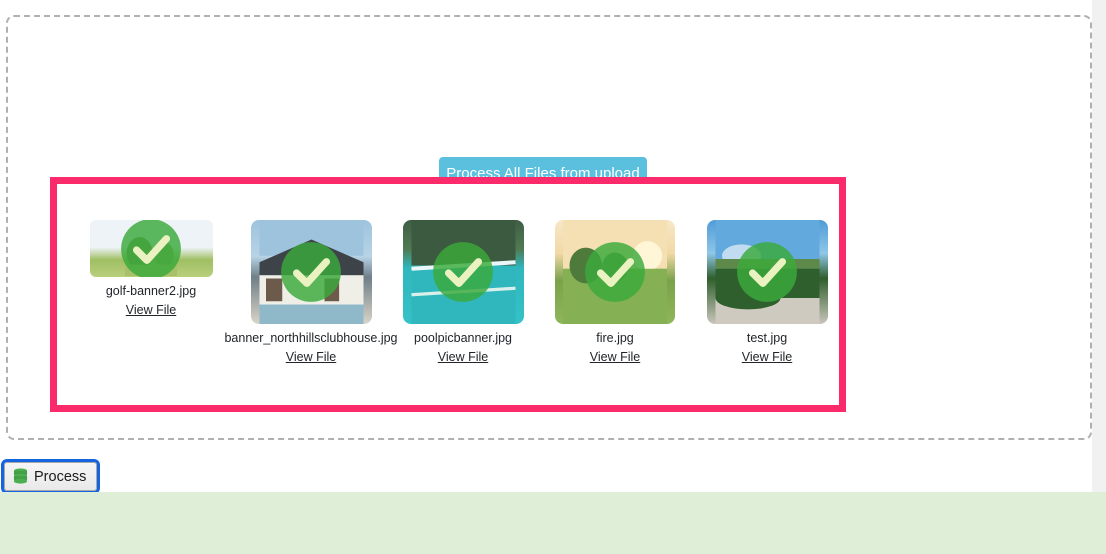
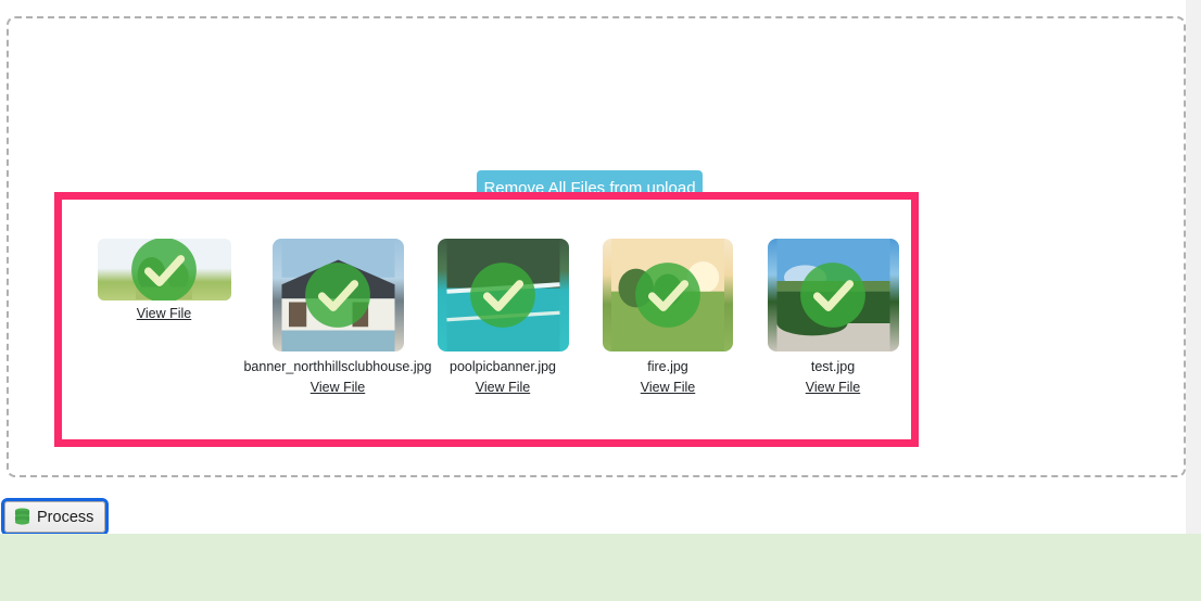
- Process All Files from upload
+ Remove All Files from upload
- golf-banner2.jpg
  View File
  banner_northhillsclubhouse.jpg
  View File
  poolpicbanner.jpg
  View File
  fire.jpg
  View File
  test.jpg
  View File
  Process
